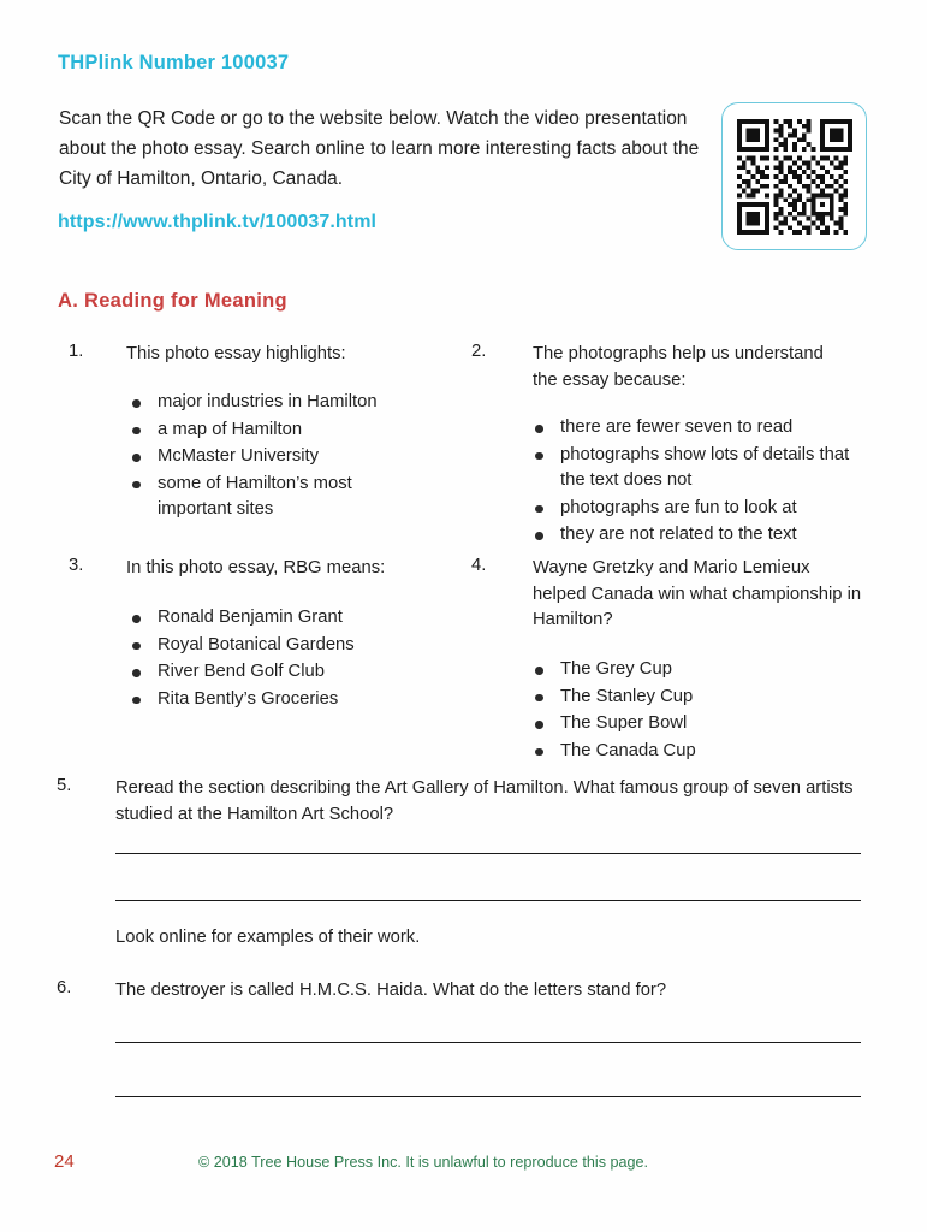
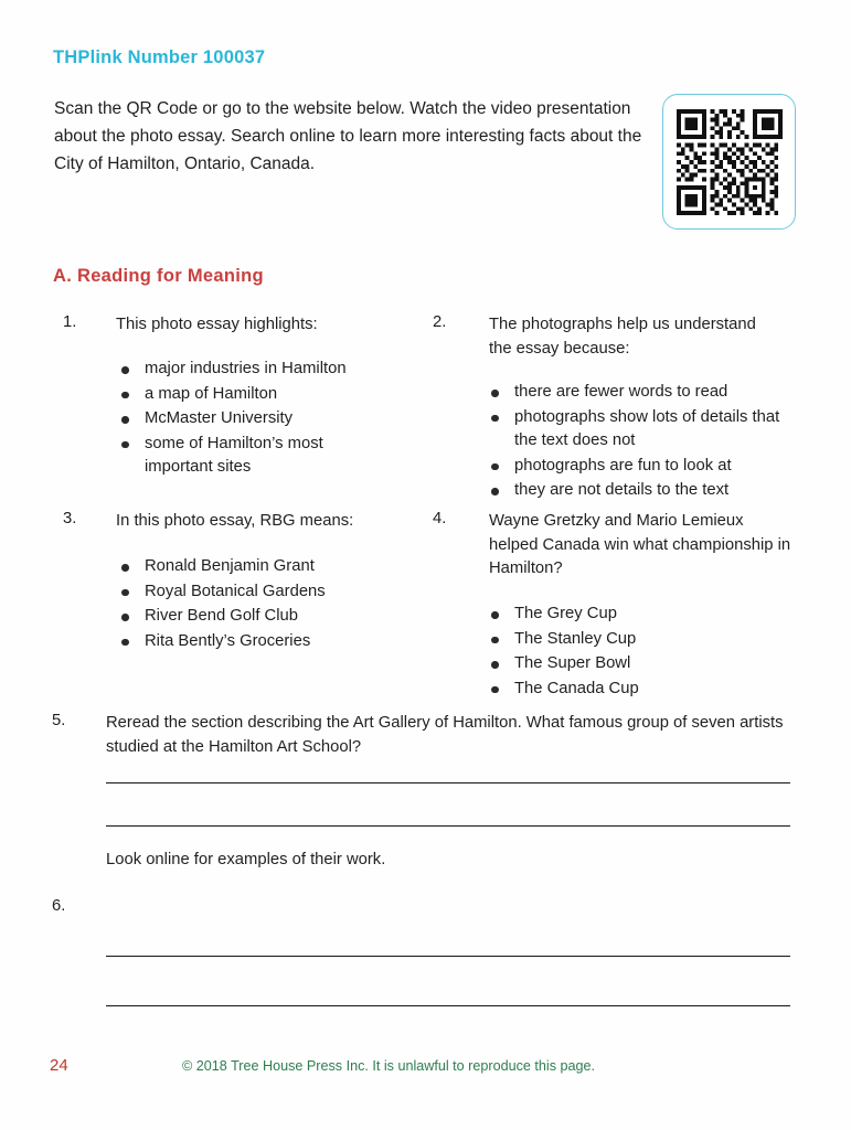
  THPlink Number 100037
  Scan the QR Code or go to the website below. Watch the video presentation about the photo essay. Search online to learn more interesting facts about the City of Hamilton, Ontario, Canada.
- https://www.thplink.tv/100037.html
  A. Reading for Meaning
  1.
  This photo essay highlights:
  major industries in Hamilton
  a map of Hamilton
  McMaster University
  some of Hamilton’s most important sites
  2.
  The photographs help us understand the essay because:
- there are fewer seven to read
+ there are fewer words to read
  photographs show lots of details that the text does not
  photographs are fun to look at
- they are not related to the text
+ they are not details to the text
  3.
  In this photo essay, RBG means:
  Ronald Benjamin Grant
  Royal Botanical Gardens
  River Bend Golf Club
  Rita Bently’s Groceries
  4.
  Wayne Gretzky and Mario Lemieux helped Canada win what championship in Hamilton?
  The Grey Cup
  The Stanley Cup
  The Super Bowl
  The Canada Cup
  5.
  Reread the section describing the Art Gallery of Hamilton. What famous group of seven artists studied at the Hamilton Art School?
  Look online for examples of their work.
  6.
- The destroyer is called H.M.C.S. Haida. What do the letters stand for?
  24
  © 2018 Tree House Press Inc. It is unlawful to reproduce this page.
